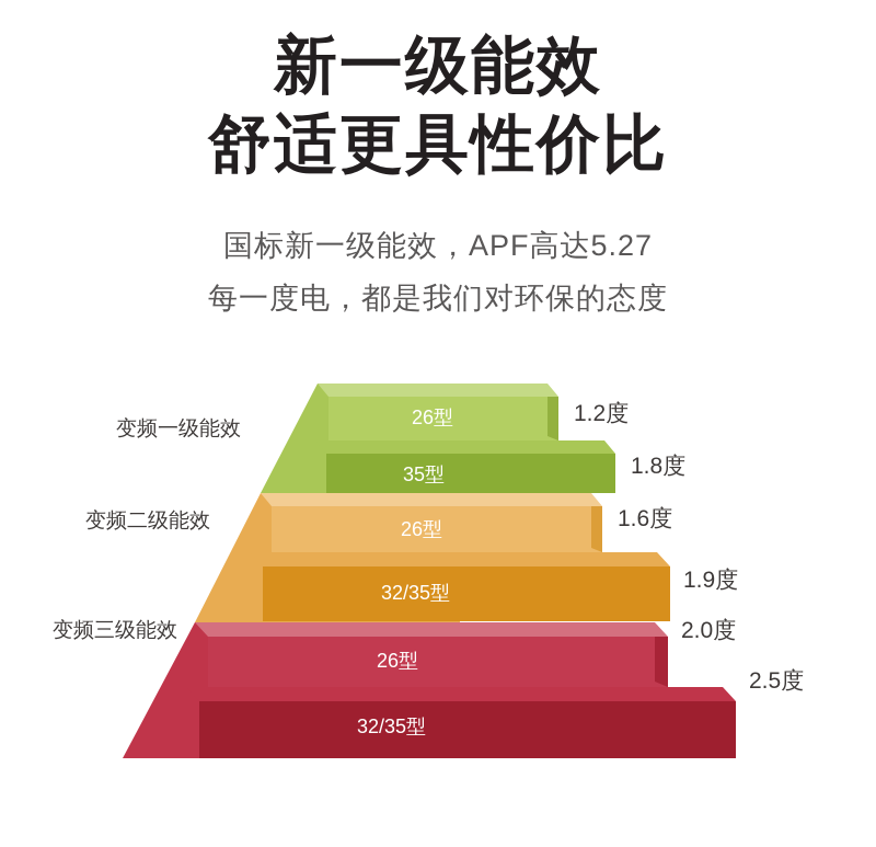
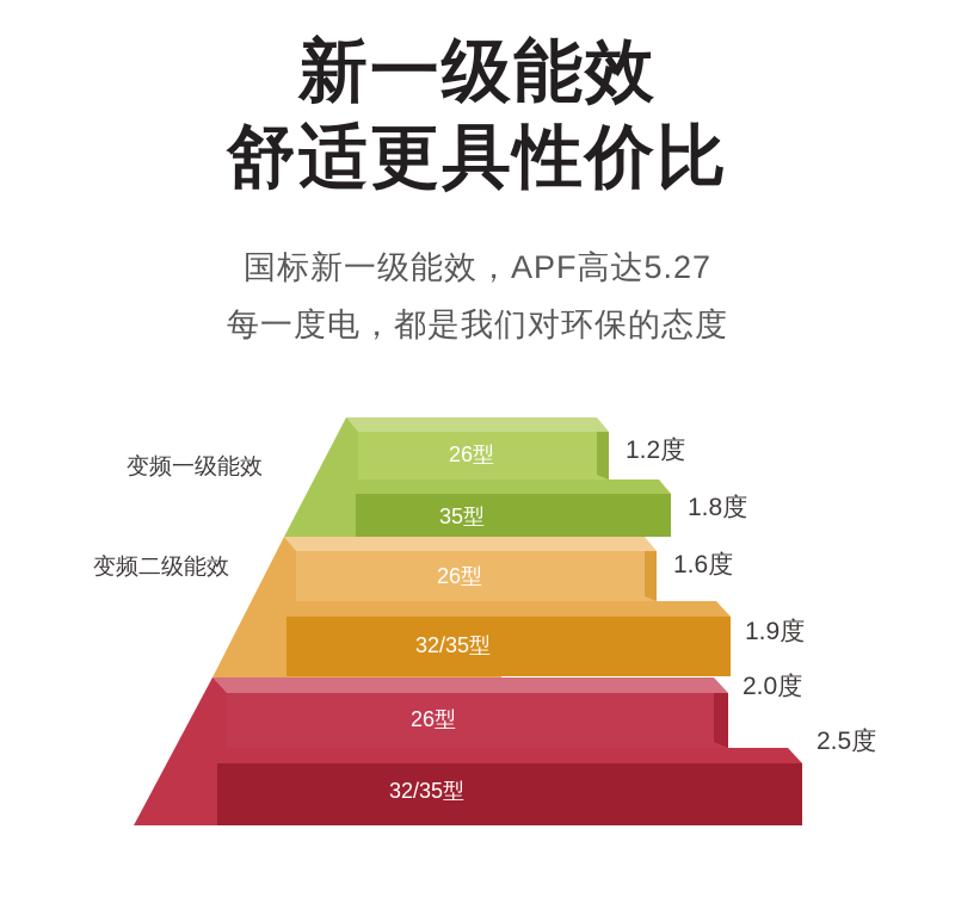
  新一级能效
  舒适更具性价比
  国标新一级能效，APF高达5.27
  每一度电，都是我们对环保的态度
  变频一级能效
  变频二级能效
- 变频三级能效
  26型
  35型
  26型
  32/35型
  26型
  32/35型
  1.2度
  1.8度
  1.6度
  1.9度
  2.0度
  2.5度
